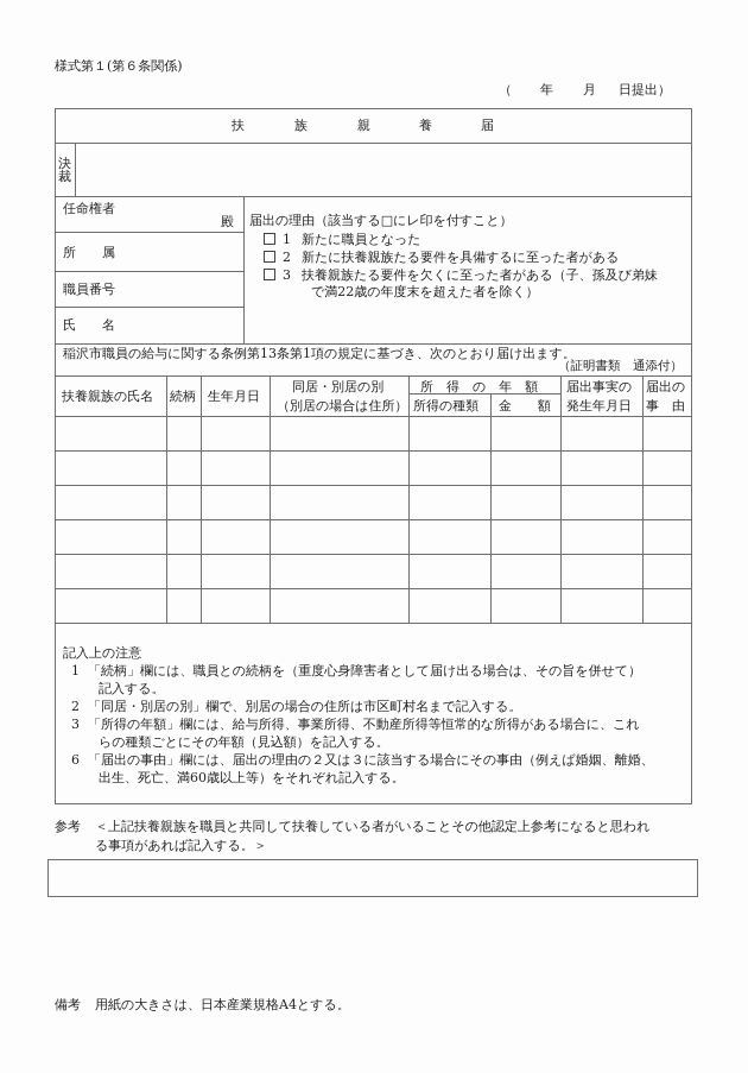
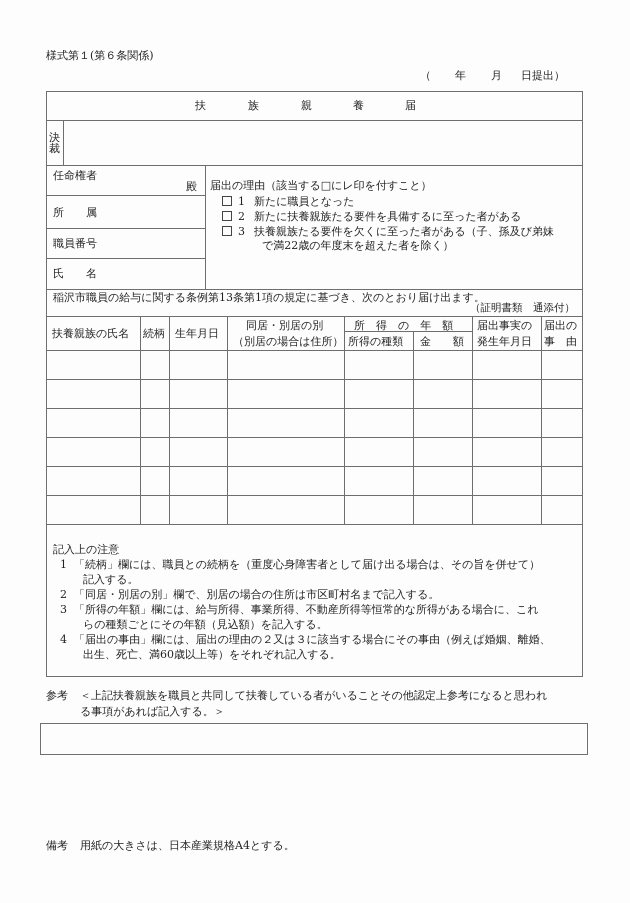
  様式第１(第６条関係)
  （
  年
  月
  日提出）
  扶
  族
  親
  養
  届
  決
  裁
  任命権者
  殿
  所 属
  職員番号
  氏 名
  届出の理由（該当する□にレ印を付すこと）
  1 新たに職員となった
  2 新たに扶養親族たる要件を具備するに至った者がある
  3 扶養親族たる要件を欠くに至った者がある（子、孫及び弟妹
  で満22歳の年度末を超えた者を除く）
  稲沢市職員の給与に関する条例第13条第1項の規定に基づき、次のとおり届け出ます。
  （証明書類 通添付）
  扶養親族の氏名
  続柄
  生年月日
  同居・別居の別
  （別居の場合は住所）
  所 得 の 年 額
  所得の種類
  金 額
  届出事実の
  発生年月日
  届出の
  事 由
  記入上の注意
  1
  「続柄」欄には、職員との続柄を（重度心身障害者として届け出る場合は、その旨を併せて）
  記入する。
  2
  「同居・別居の別」欄で、別居の場合の住所は市区町村名まで記入する。
  3
  「所得の年額」欄には、給与所得、事業所得、不動産所得等恒常的な所得がある場合に、これ
  らの種類ごとにその年額（見込額）を記入する。
- 6
+ 4
  「届出の事由」欄には、届出の理由の２又は３に該当する場合にその事由（例えば婚姻、離婚、
  出生、死亡、満60歳以上等）をそれぞれ記入する。
  参考
  ＜上記扶養親族を職員と共同して扶養している者がいることその他認定上参考になると思われ
  る事項があれば記入する。＞
  備考
  用紙の大きさは、日本産業規格A4とする。
